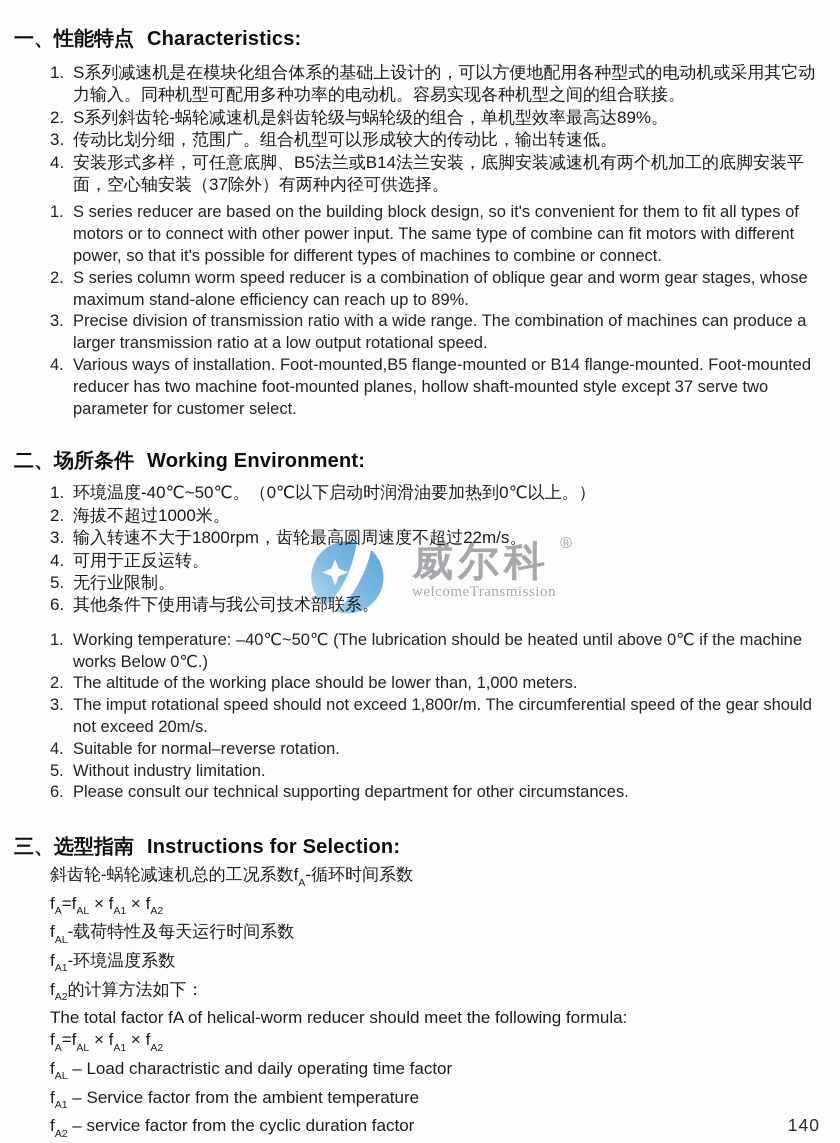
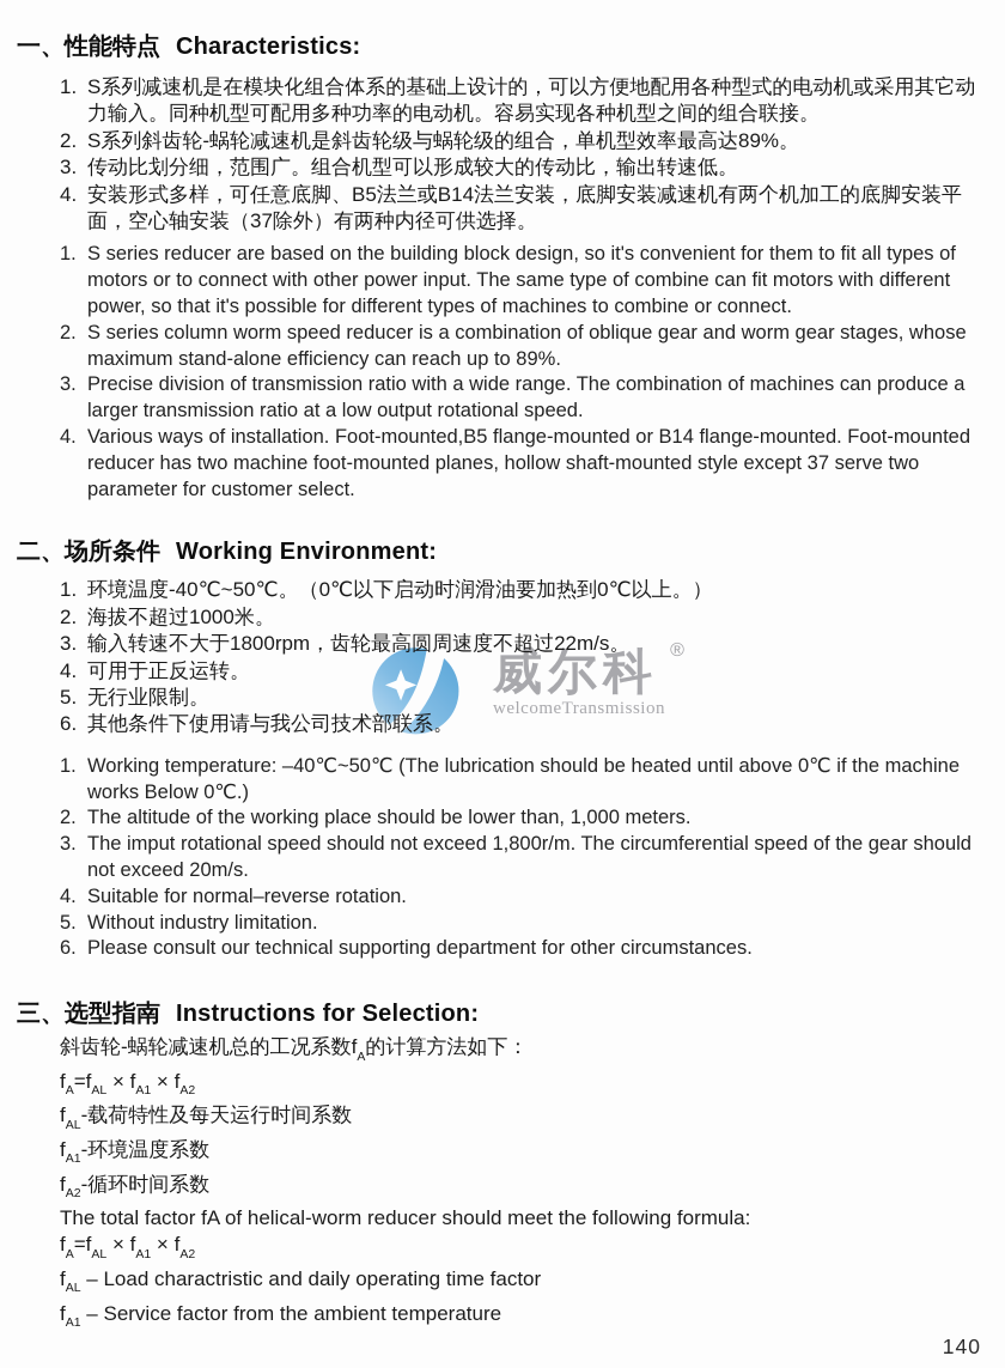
  威尔科
  ®
  welcomeTransmission
  一、性能特点 Characteristics:
  1.
  S系列减速机是在模块化组合体系的基础上设计的，可以方便地配用各种型式的电动机或采用其它动力输入。同种机型可配用多种功率的电动机。容易实现各种机型之间的组合联接。
  2.
  S系列斜齿轮-蜗轮减速机是斜齿轮级与蜗轮级的组合，单机型效率最高达89%。
  3.
  传动比划分细，范围广。组合机型可以形成较大的传动比，输出转速低。
  4.
  安装形式多样，可任意底脚、B5法兰或B14法兰安装，底脚安装减速机有两个机加工的底脚安装平面，空心轴安装（37除外）有两种内径可供选择。
  1.
  S series reducer are based on the building block design, so it's convenient for them to fit all types of motors or to connect with other power input. The same type of combine can fit motors with different power, so that it's possible for different types of machines to combine or connect.
  2.
  S series column worm speed reducer is a combination of oblique gear and worm gear stages, whose maximum stand-alone efficiency can reach up to 89%.
  3.
  Precise division of transmission ratio with a wide range. The combination of machines can produce a larger transmission ratio at a low output rotational speed.
  4.
  Various ways of installation. Foot-mounted,B5 flange-mounted or B14 flange-mounted. Foot-mounted reducer has two machine foot-mounted planes, hollow shaft-mounted style except 37 serve two parameter for customer select.
  二、场所条件 Working Environment:
  1.
  环境温度-40℃~50℃。（0℃以下启动时润滑油要加热到0℃以上。）
  2.
  海拔不超过1000米。
  3.
  输入转速不大于1800rpm，齿轮最高圆周速度不超过22m/s。
  4.
  可用于正反运转。
  5.
  无行业限制。
  6.
  其他条件下使用请与我公司技术部联系。
  1.
  Working temperature: –40℃~50℃ (The lubrication should be heated until above 0℃ if the machine works Below 0℃.)
  2.
  The altitude of the working place should be lower than, 1,000 meters.
  3.
  The imput rotational speed should not exceed 1,800r/m. The circumferential speed of the gear should not exceed 20m/s.
  4.
  Suitable for normal–reverse rotation.
  5.
  Without industry limitation.
  6.
  Please consult our technical supporting department for other circumstances.
  三、选型指南 Instructions for Selection:
- 斜齿轮-蜗轮减速机总的工况系数fA-循环时间系数
+ 斜齿轮-蜗轮减速机总的工况系数fA的计算方法如下：
  fA=fAL × fA1 × fA2
  fAL-载荷特性及每天运行时间系数
  fA1-环境温度系数
- fA2的计算方法如下：
+ fA2-循环时间系数
  The total factor fA of helical-worm reducer should meet the following formula:
  fA=fAL × fA1 × fA2
  fAL – Load charactristic and daily operating time factor
  fA1 – Service factor from the ambient temperature
- fA2 – service factor from the cyclic duration factor
  140
